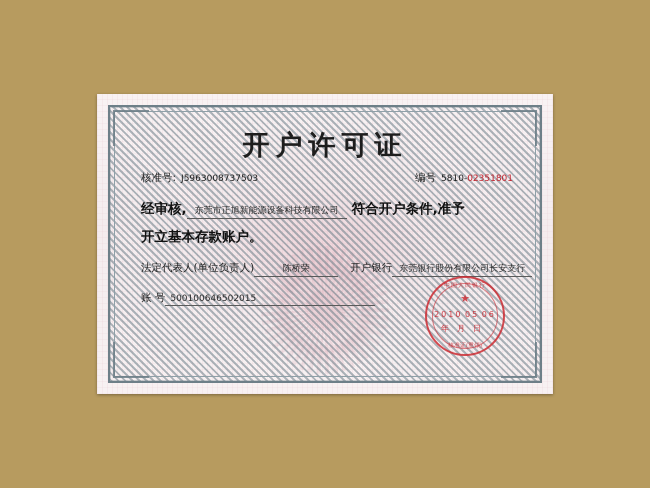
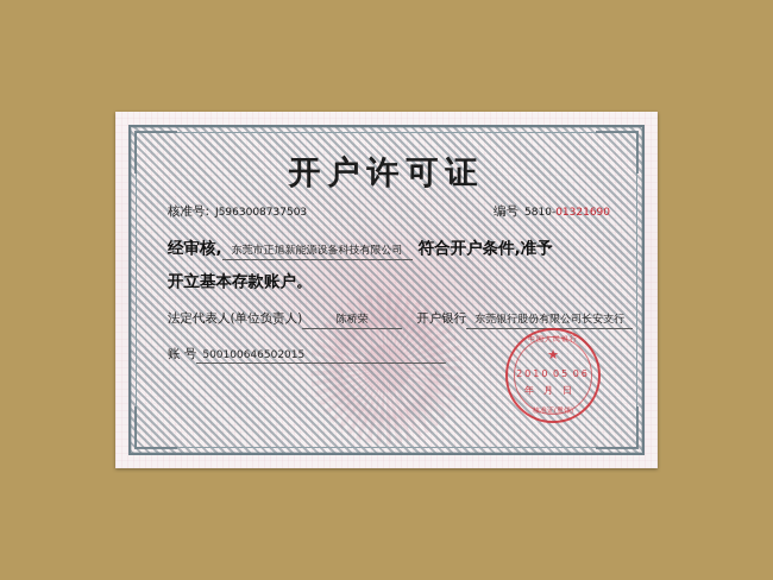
  开户许可证
  核准号:
  J5963008737503
  编号
  5810-
- 02351801
+ 01321690
  经审核,
  东莞市正旭新能源设备科技有限公司
  符合开户条件,准予
  开立基本存款账户。
  法定代表人(单位负责人)
  陈桥荣
  开户银行
  东莞银行股份有限公司长安支行
  账 号
  500100646502015
  ★
  2010 05 06
  年月日
